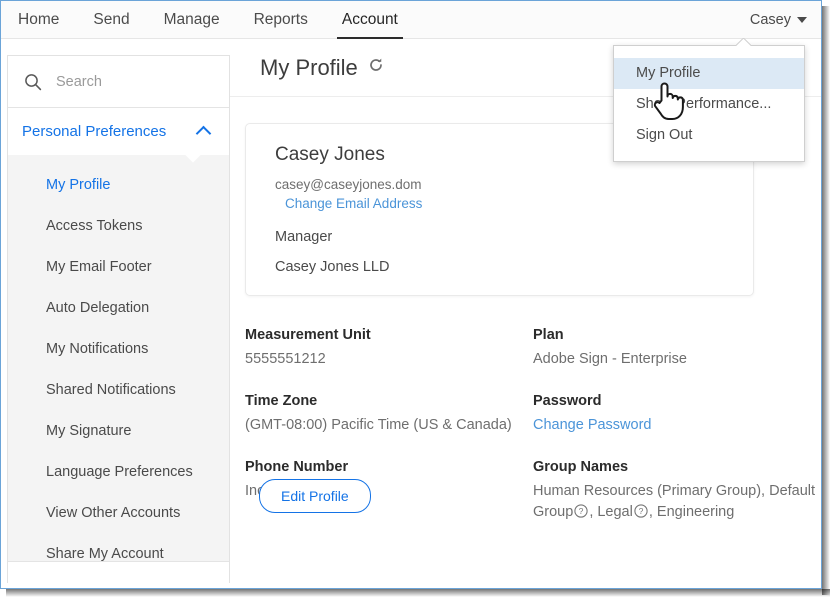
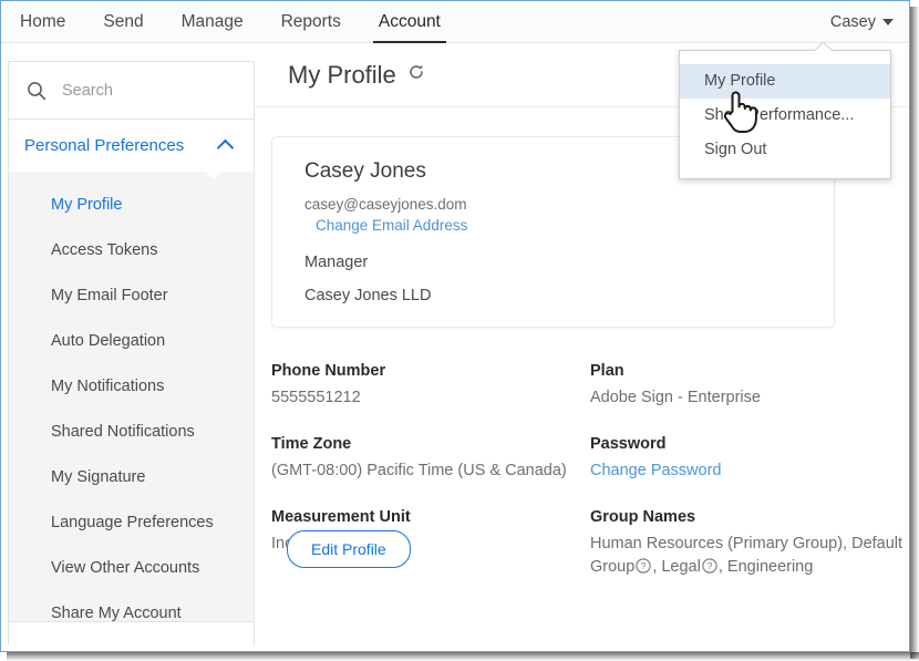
  Home
  Send
  Manage
  Reports
  Account
  Casey
  My Profile
  Sherformance...
  Sign Out
  Search
  Personal Preferences
  My Profile
  Access Tokens
  My Email Footer
  Auto Delegation
  My Notifications
  Shared Notifications
  My Signature
  Language Preferences
  View Other Accounts
  Share My Account
  My Profile
  Casey Jones
  casey@caseyjones.dom
  Change Email Address
  Manager
  Casey Jones LLD
- Measurement Unit
+ Phone Number
  5555551212
  Time Zone
  (GMT-08:00) Pacific Time (US & Canada)
- Phone Number
+ Measurement Unit
  Plan
  Adobe Sign - Enterprise
  Password
  Change Password
  Group Names
  Human Resources (Primary Group), Default Group
  ?
  , Legal
  ?
  , Engineering
  Edit Profile
